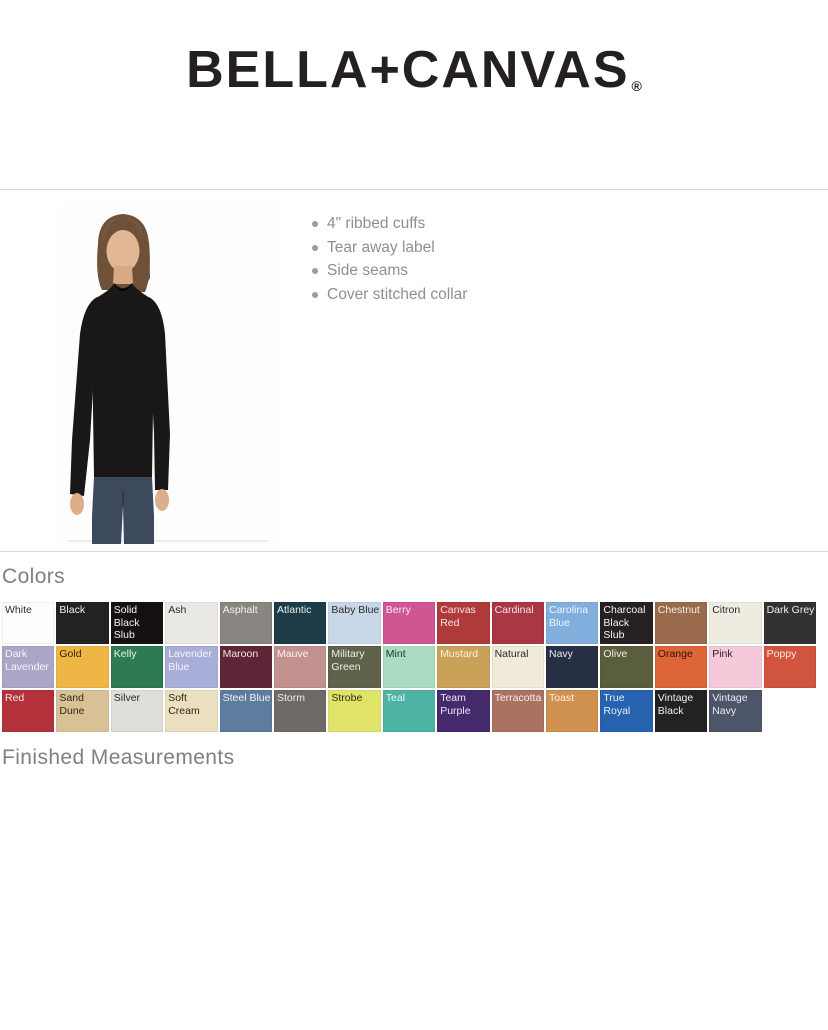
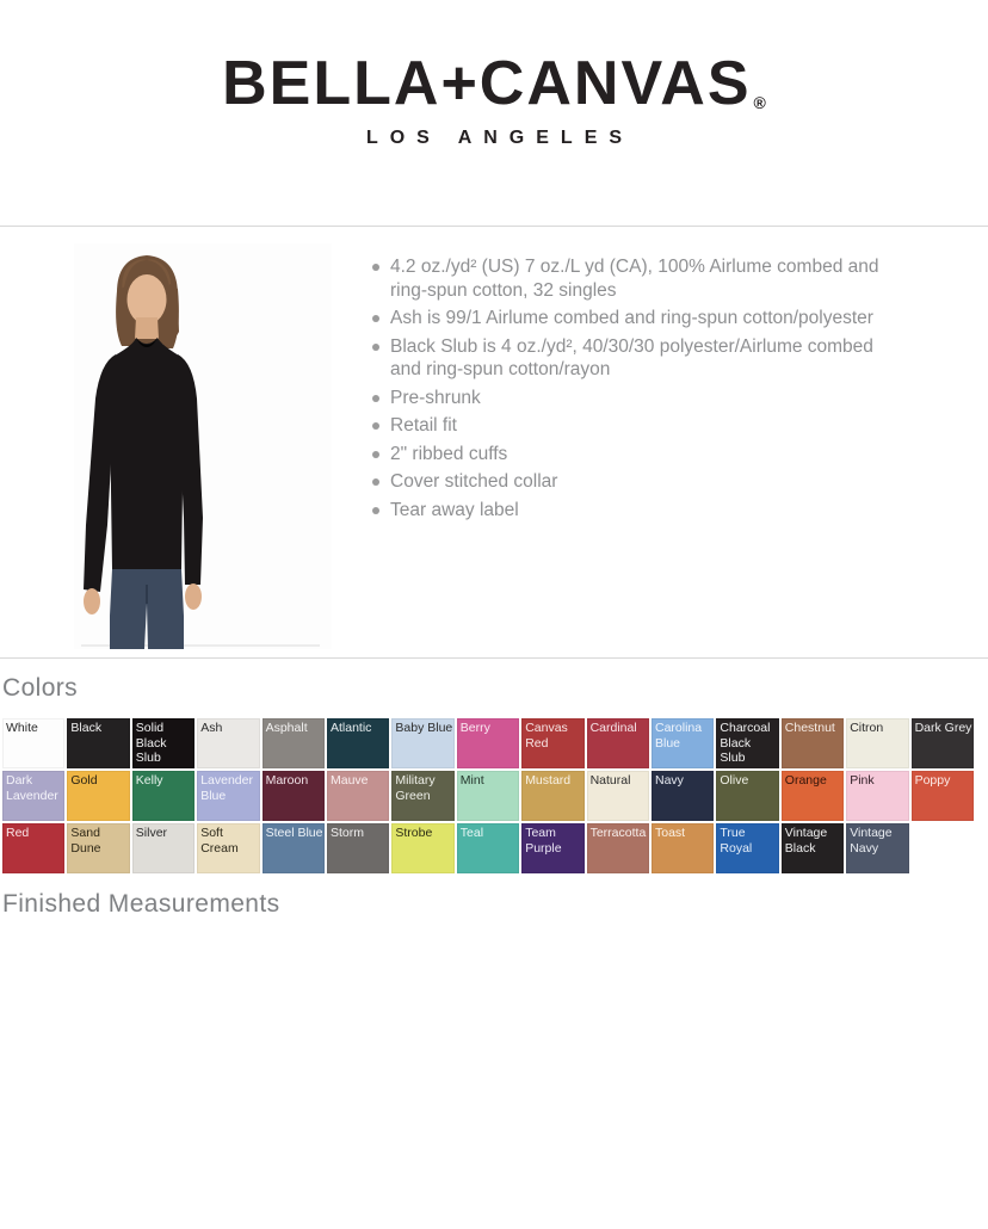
  BELLA+CANVAS
  ®
+ LOS ANGELES
+ 4.2 oz./yd² (US) 7 oz./L yd (CA), 100% Airlume combed and ring-spun cotton, 32 singles
+ Ash is 99/1 Airlume combed and ring-spun cotton/polyester
+ Black Slub is 4 oz./yd², 40/30/30 polyester/Airlume combed and ring-spun cotton/rayon
+ Pre-shrunk
+ Retail fit
- 4" ribbed cuffs
+ 2" ribbed cuffs
- Tear away label
+ Cover stitched collar
- Side seams
- Cover stitched collar
+ Tear away label
  Colors
  White
  Black
  Solid Black Slub
  Ash
  Asphalt
  Atlantic
  Baby Blue
  Berry
  Canvas Red
  Cardinal
  Carolina Blue
  Charcoal Black Slub
  Chestnut
  Citron
  Dark Grey
  Dark Lavender
  Gold
  Kelly
  Lavender Blue
  Maroon
  Mauve
  Military Green
  Mint
  Mustard
  Natural
  Navy
  Olive
  Orange
  Pink
  Poppy
  Red
  Sand Dune
  Silver
  Soft Cream
  Steel Blue
  Storm
  Strobe
  Teal
  Team Purple
  Terracotta
  Toast
  True Royal
  Vintage Black
  Vintage Navy
  Finished Measurements
